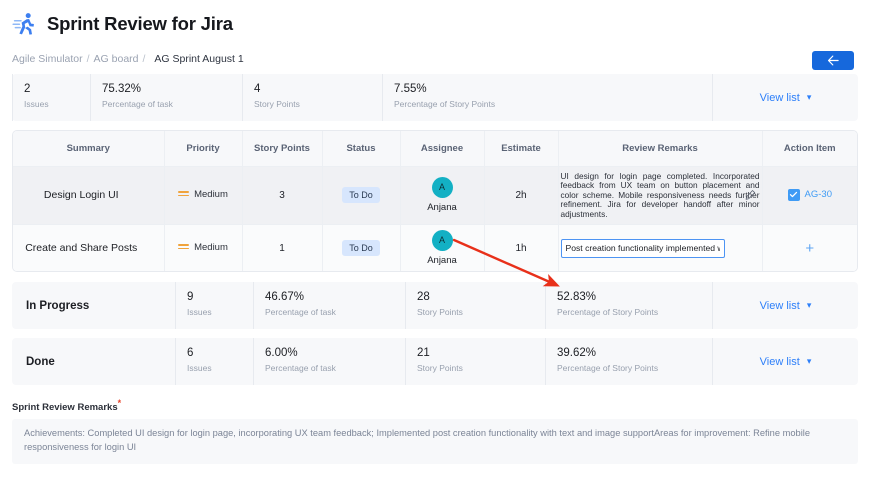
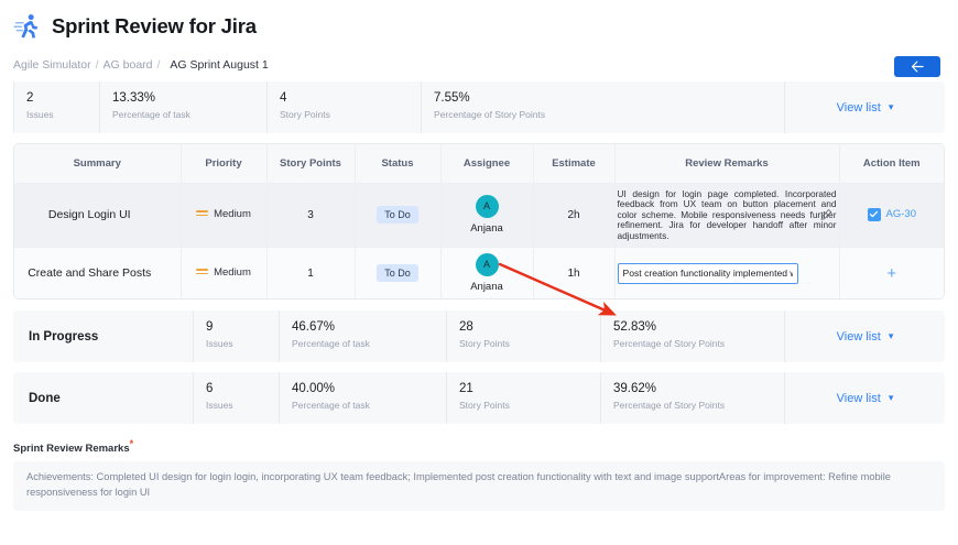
  Sprint Review for Jira
  Agile Simulator
  /
  AG board
  /
  AG Sprint August 1
  2
  Issues
- 75.32%
+ 13.33%
  Percentage of task
  4
  Story Points
  7.55%
  Percentage of Story Points
  View list
  ▾
  Summary	Priority	Story Points	Status	Assignee	Estimate	Review Remarks	Action Item
  Design Login UI	Medium	3	To Do	A Anjana	2h	UI design for login page completed. Incorporated feedback from UX team on button placement and color scheme. Mobile responsiveness needs further refinement. Jira for developer handoff after minor adjustments.	AG-30
  Create and Share Posts	Medium	1	To Do	A Anjana	1h	Post creation functionality implemented	+
  In Progress
  9
  Issues
  46.67%
  Percentage of task
  28
  Story Points
  52.83%
  Percentage of Story Points
  View list
  ▾
  Done
  6
  Issues
- 6.00%
+ 40.00%
  Percentage of task
  21
  Story Points
  39.62%
  Percentage of Story Points
  View list
  ▾
  Sprint Review Remarks*
- Achievements: Completed UI design for login page, incorporating UX team feedback; Implemented post creation functionality with text and image supportAreas for improvement: Refine mobile responsiveness for login UI
+ Achievements: Completed UI design for login login, incorporating UX team feedback; Implemented post creation functionality with text and image supportAreas for improvement: Refine mobile responsiveness for login UI
